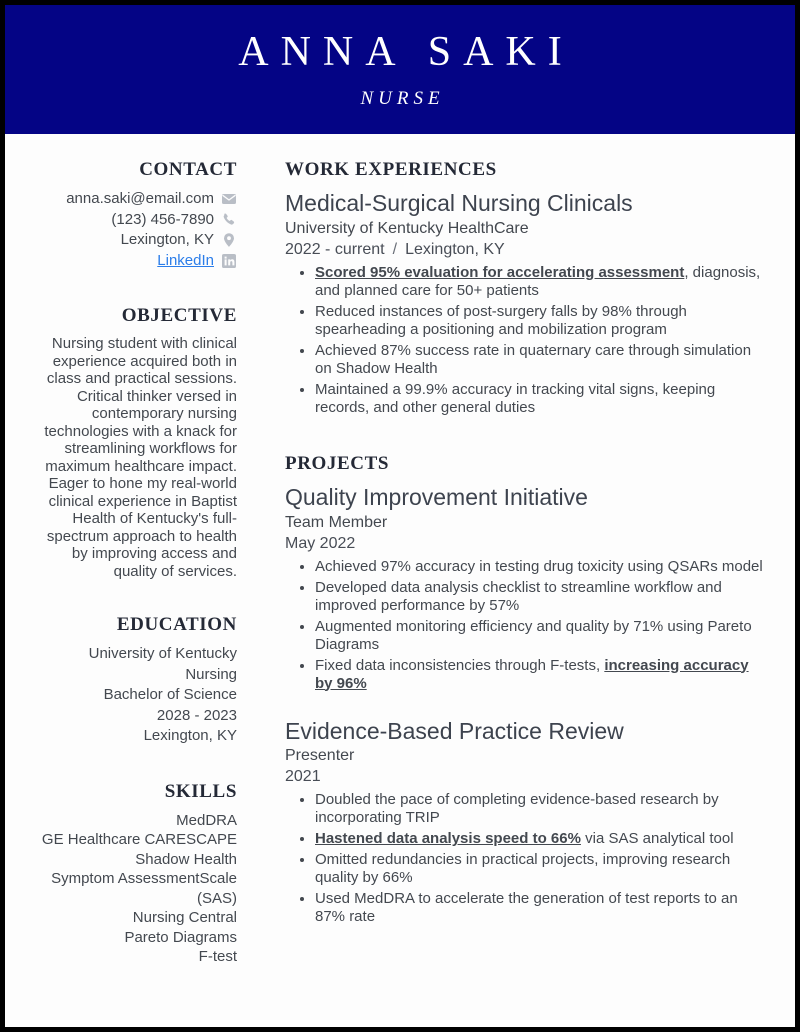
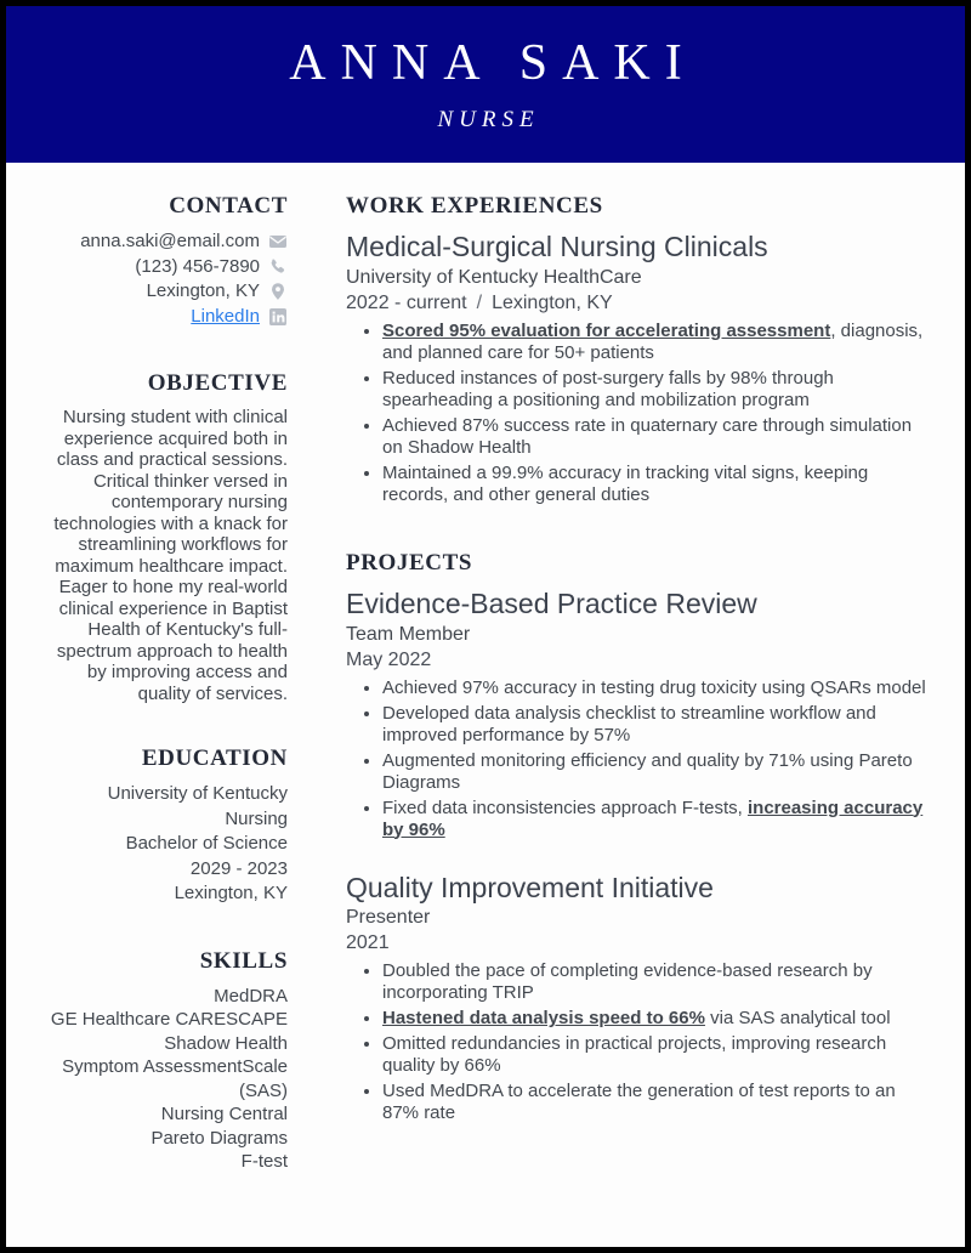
  ANNA SAKI
  NURSE
  CONTACT
  anna.saki@email.com
  (123) 456-7890
  Lexington, KY
  LinkedIn
  OBJECTIVE
  Nursing student with clinical experience acquired both in class and practical sessions. Critical thinker versed in contemporary nursing technologies with a knack for streamlining workflows for maximum healthcare impact. Eager to hone my real-world clinical experience in Baptist Health of Kentucky's full-spectrum approach to health by improving access and quality of services.
  EDUCATION
  University of Kentucky
  Nursing
  Bachelor of Science
- 2028 - 2023
+ 2029 - 2023
  Lexington, KY
  SKILLS
  MedDRA
  GE Healthcare CARESCAPE
  Shadow Health
  Symptom AssessmentScale (SAS)
  Nursing Central
  Pareto Diagrams
  F-test
  WORK EXPERIENCES
  Medical-Surgical Nursing Clinicals
  University of Kentucky HealthCare
  2022 - current
  /
  Lexington, KY
  Scored 95% evaluation for accelerating assessment, diagnosis, and planned care for 50+ patients
  Reduced instances of post-surgery falls by 98% through spearheading a positioning and mobilization program
  Achieved 87% success rate in quaternary care through simulation on Shadow Health
  Maintained a 99.9% accuracy in tracking vital signs, keeping records, and other general duties
  PROJECTS
- Quality Improvement Initiative
+ Evidence-Based Practice Review
  Team Member
  May 2022
  Achieved 97% accuracy in testing drug toxicity using QSARs model
  Developed data analysis checklist to streamline workflow and improved performance by 57%
  Augmented monitoring efficiency and quality by 71% using Pareto Diagrams
- Fixed data inconsistencies through F-tests, increasing accuracy by 96%
+ Fixed data inconsistencies approach F-tests, increasing accuracy by 96%
- Evidence-Based Practice Review
+ Quality Improvement Initiative
  Presenter
  2021
  Doubled the pace of completing evidence-based research by incorporating TRIP
  Hastened data analysis speed to 66% via SAS analytical tool
  Omitted redundancies in practical projects, improving research quality by 66%
  Used MedDRA to accelerate the generation of test reports to an 87% rate
